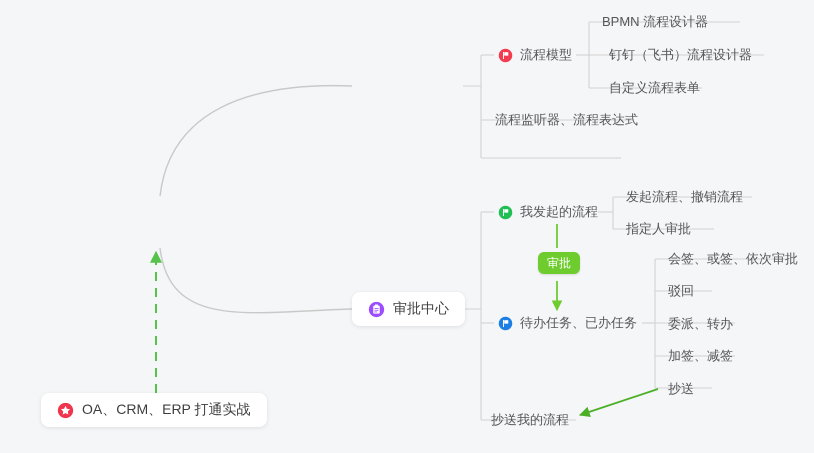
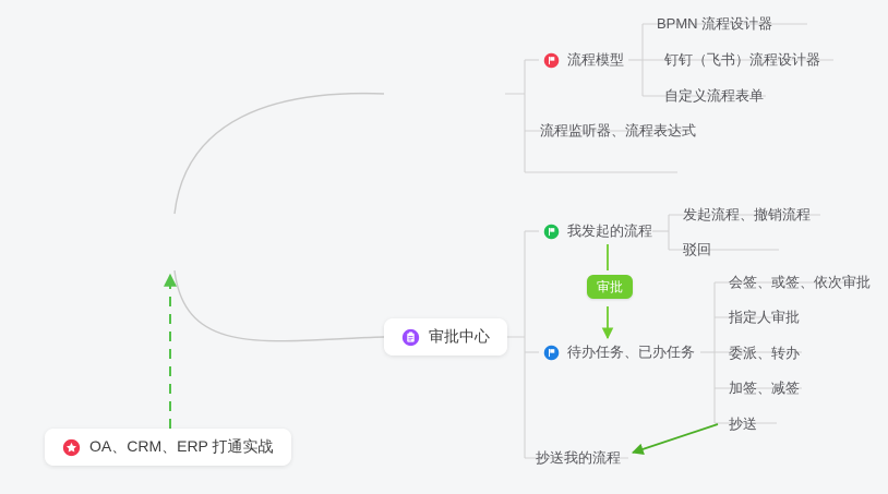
  流程模型
  BPMN 流程设计器
  钉钉（飞书）流程设计器
  自定义流程表单
  流程监听器、流程表达式
  审批中心
  我发起的流程
  发起流程、撤销流程
- 指定人审批
+ 驳回
  待办任务、已办任务
  会签、或签、依次审批
- 驳回
+ 指定人审批
  委派、转办
  加签、减签
  抄送
  抄送我的流程
  审批
  OA、CRM、ERP 打通实战
